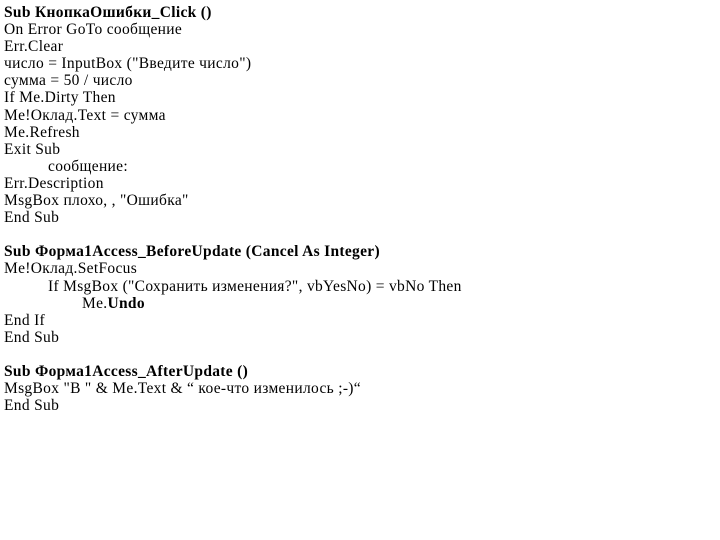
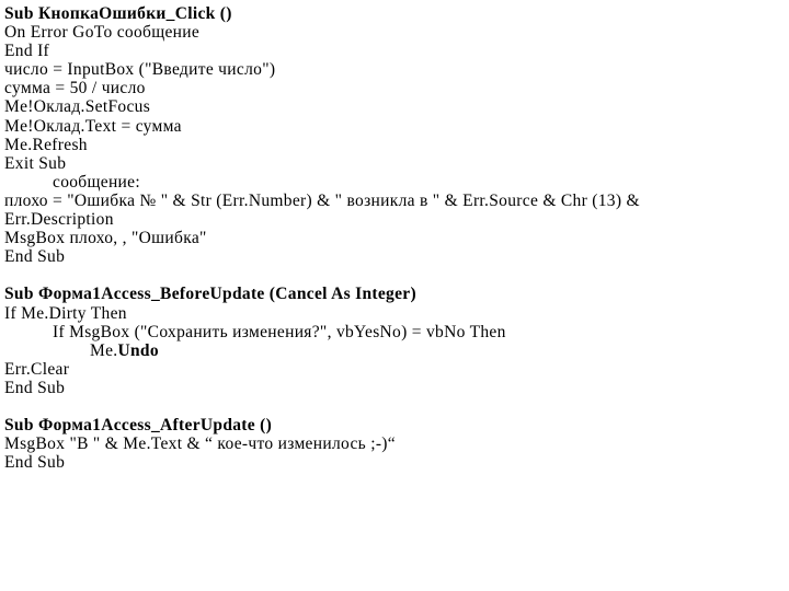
  Sub КнопкаОшибки_Click ()
  On Error GoTo сообщение
- Err.Clear
+ End If
  число = InputBox ("Введите число")
  сумма = 50 / число
- If Me.Dirty Then
+ Me!Оклад.SetFocus
  Me!Оклад.Text = сумма
  Me.Refresh
  Exit Sub
  сообщение:
+ плохо = "Ошибка № " & Str (Err.Number) & " возникла в " & Err.Source & Chr (13) &
  Err.Description
  MsgBox плохо, , "Ошибка"
  End Sub
  Sub Форма1Access_BeforeUpdate (Cancel As Integer)
- Me!Оклад.SetFocus
+ If Me.Dirty Then
  If MsgBox ("Сохранить изменения?", vbYesNo) = vbNo Then
  Me.Undo
- End If
+ Err.Clear
  End Sub
  Sub Форма1Access_AfterUpdate ()
  MsgBox "В " & Me.Text & “ кое-что изменилось ;-)“
  End Sub
